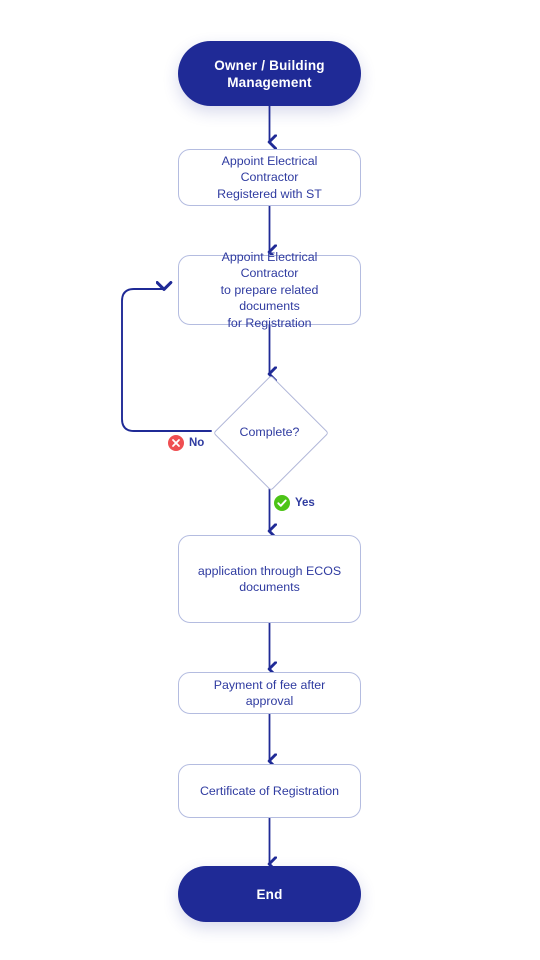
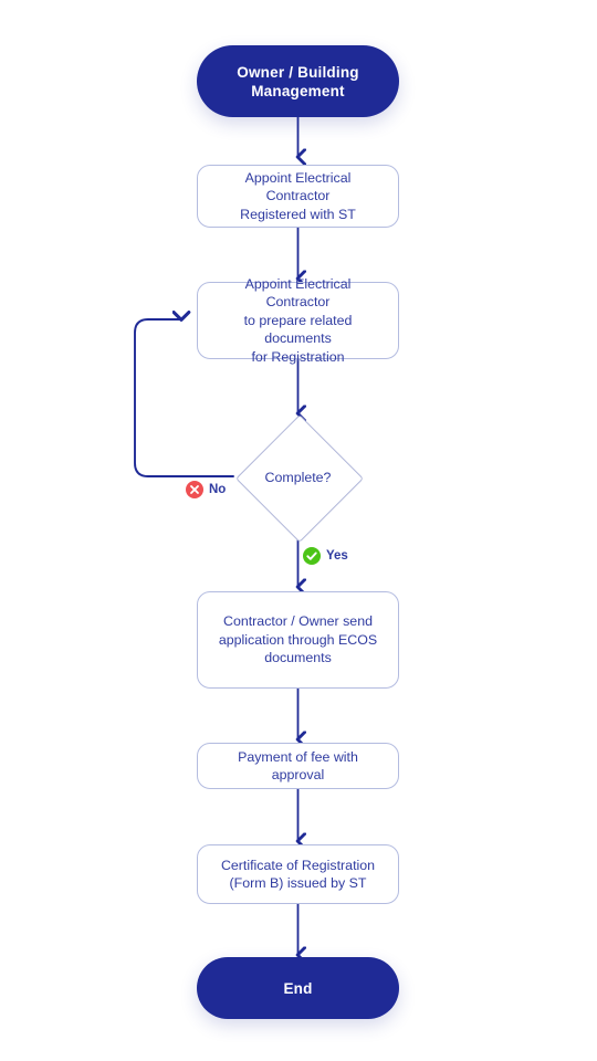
  Owner / Building
  Management
  Appoint Electrical Contractor
  Registered with ST
  Appoint Electrical Contractor
  to prepare related documents
  for Registration
  Complete?
  No
  Yes
+ Contractor / Owner send
  application through ECOS
  documents
- Payment of fee after approval
+ Payment of fee with approval
  Certificate of Registration
+ (Form B) issued by ST
  End
